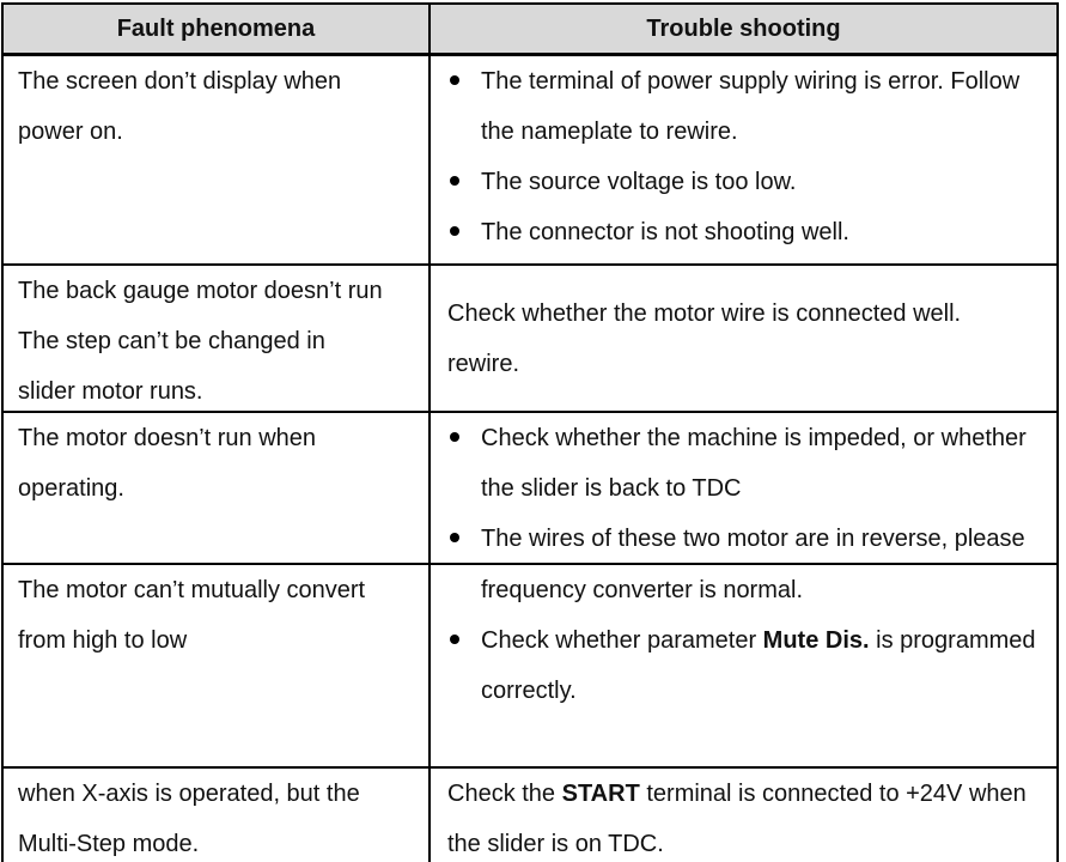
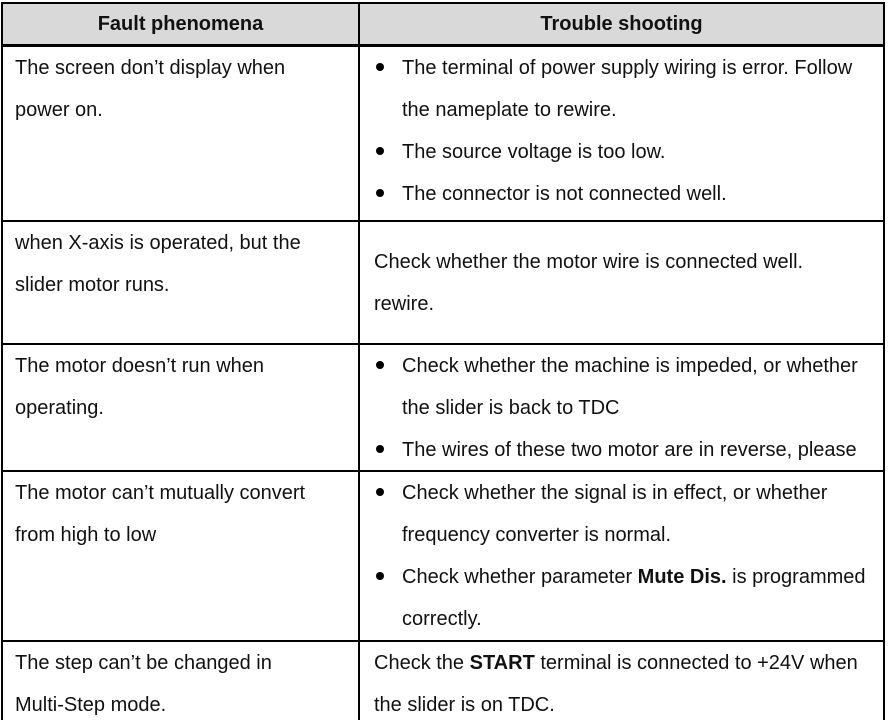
  Fault phenomena
  Trouble shooting
  The screen don’t display when
  power on.
  The terminal of power supply wiring is error. Follow
  the nameplate to rewire.
  The source voltage is too low.
- The connector is not shooting well.
+ The connector is not connected well.
- The back gauge motor doesn’t run
- The step can’t be changed in
+ when X-axis is operated, but the
  slider motor runs.
  Check whether the motor wire is connected well.
  rewire.
  The motor doesn’t run when
  operating.
  Check whether the machine is impeded, or whether
  the slider is back to TDC
  The wires of these two motor are in reverse, please
  The motor can’t mutually convert
  from high to low
+ Check whether the signal is in effect, or whether
  frequency converter is normal.
  Check whether parameter Mute Dis. is programmed
  correctly.
- when X-axis is operated, but the
+ The step can’t be changed in
  Multi-Step mode.
  Check the START terminal is connected to +24V when
  the slider is on TDC.
